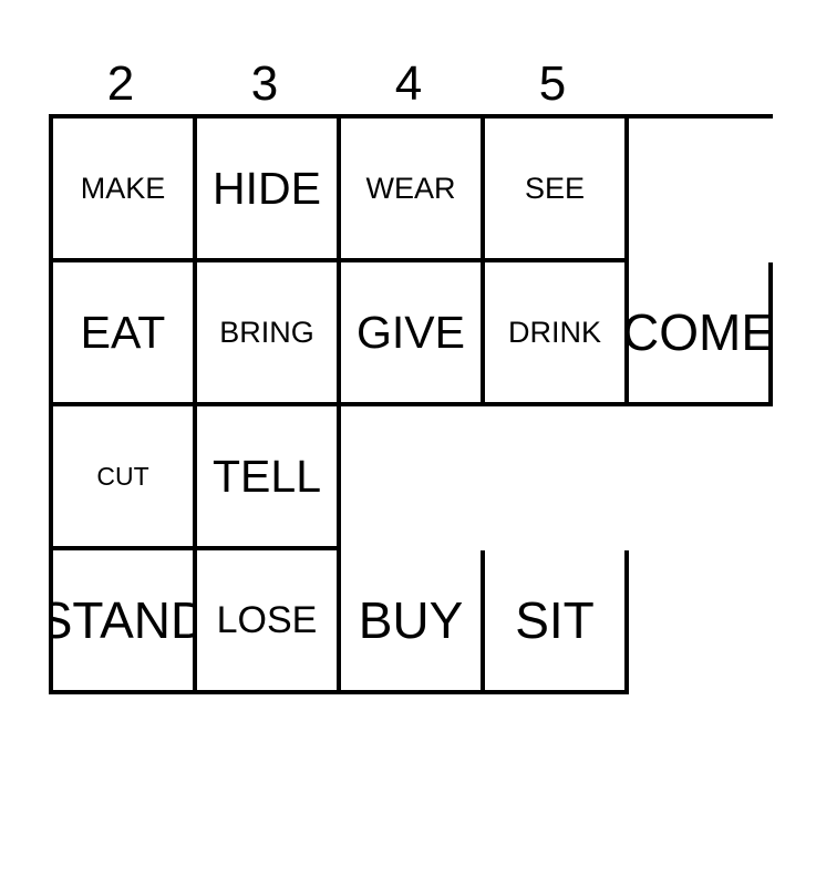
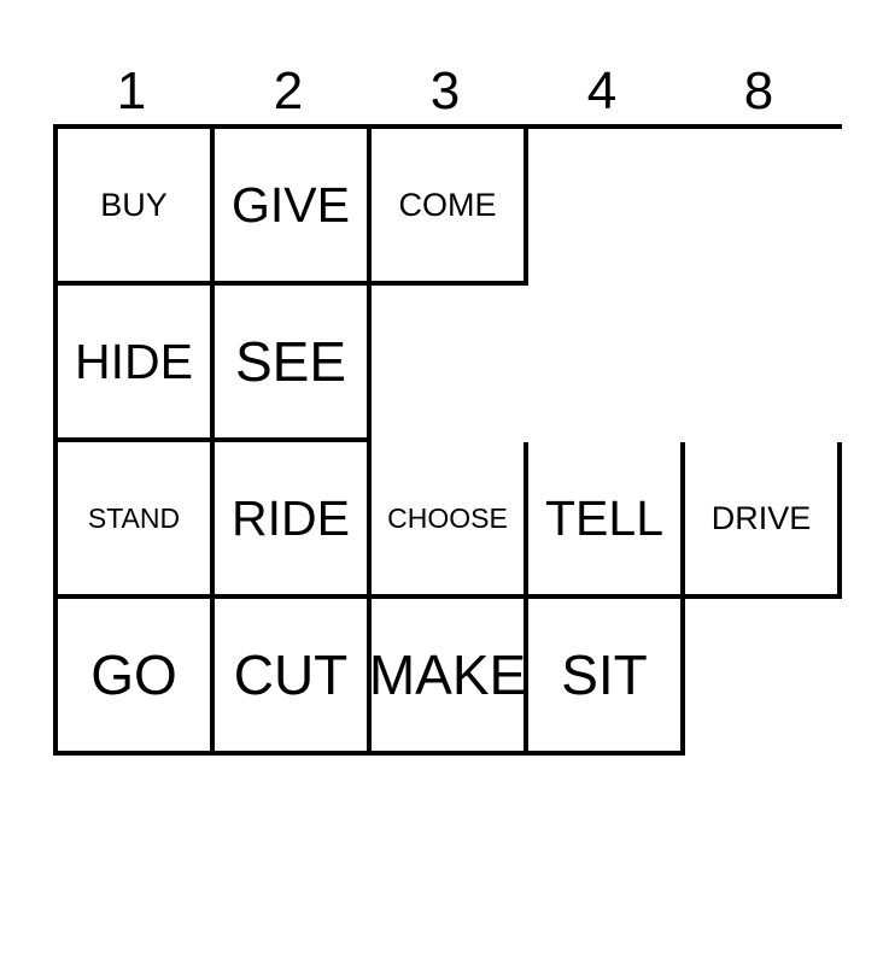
+ 1
  2
  3
  4
- 5
+ 8
- MAKE
+ BUY
- HIDE
+ GIVE
- WEAR
- SEE
+ COME
- EAT
- BRING
- GIVE
+ HIDE
- DRINK
- COME
+ SEE
- CUT
+ STAND
+ RIDE
+ CHOOSE
  TELL
+ DRIVE
+ GO
- STAND
+ CUT
- LOSE
- BUY
+ MAKE
  SIT
